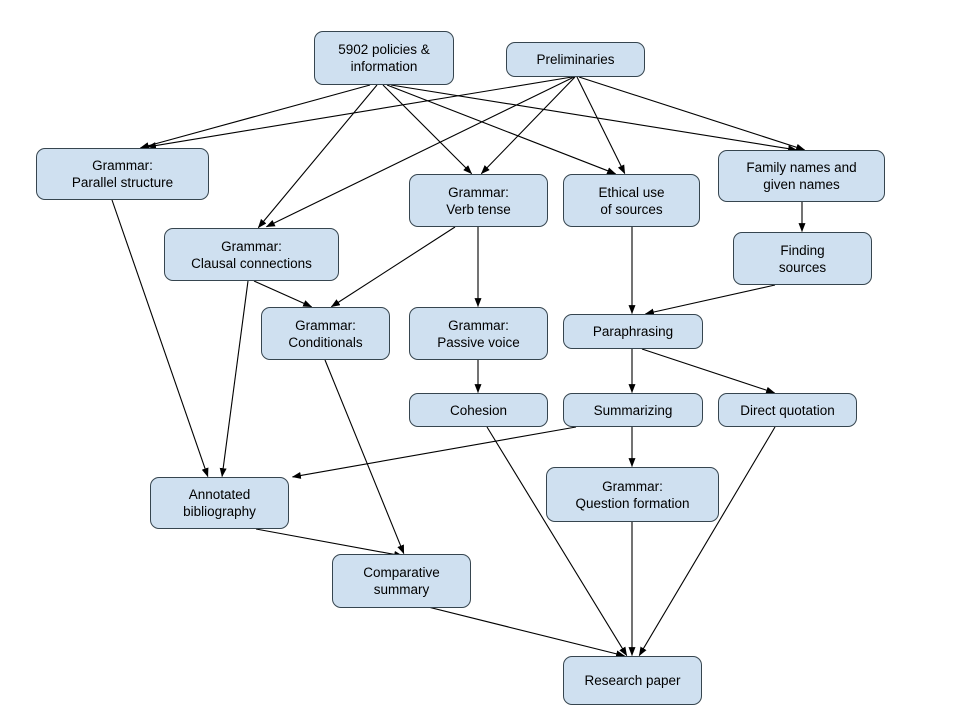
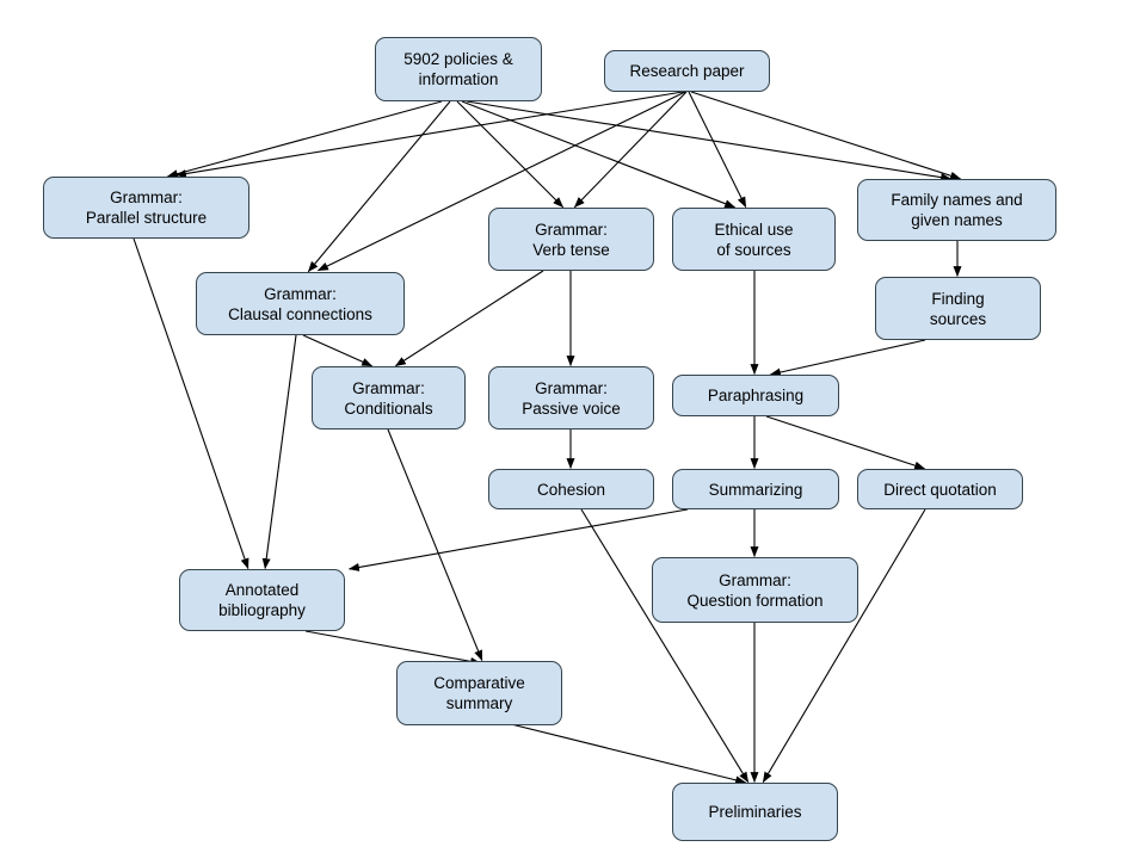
  5902 policies &
  information
- Preliminaries
+ Research paper
  Grammar:
  Parallel structure
  Family names and
  given names
  Grammar:
  Verb tense
  Ethical use
  of sources
  Grammar:
  Clausal connections
  Finding
  sources
  Grammar:
  Conditionals
  Grammar:
  Passive voice
  Paraphrasing
  Cohesion
  Summarizing
  Direct quotation
  Grammar:
  Question formation
  Annotated
  bibliography
  Comparative
  summary
- Research paper
+ Preliminaries
